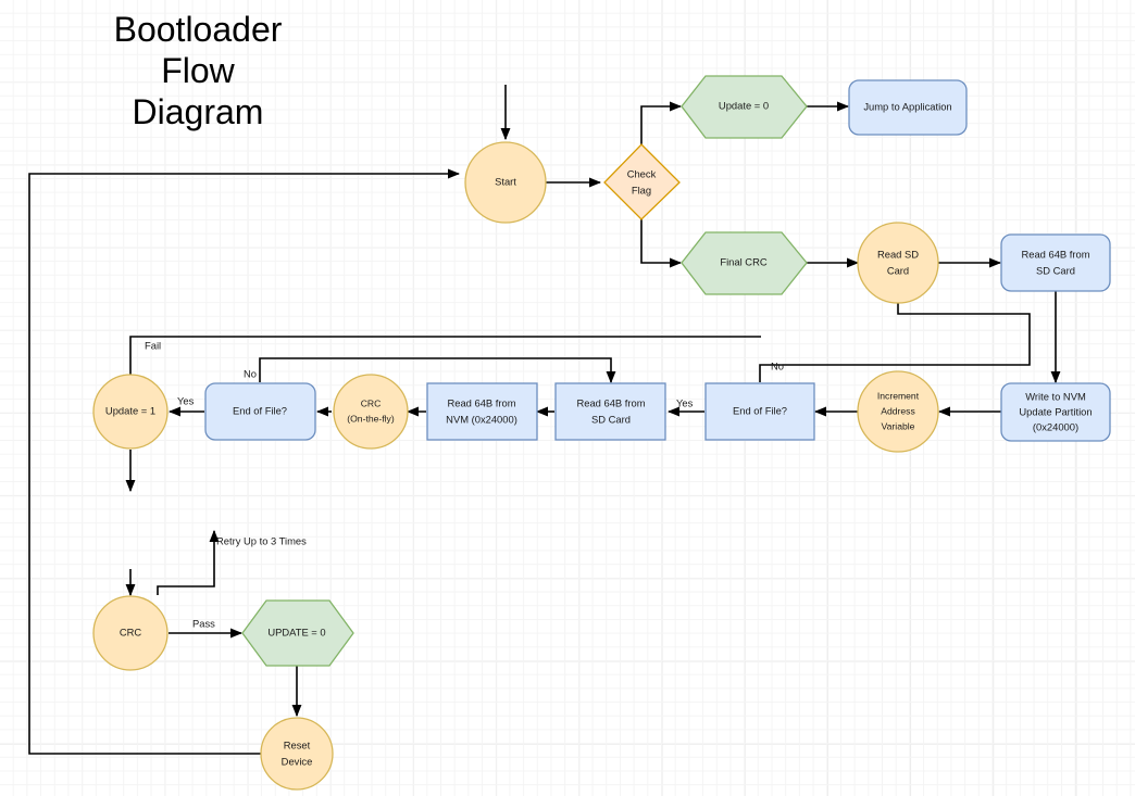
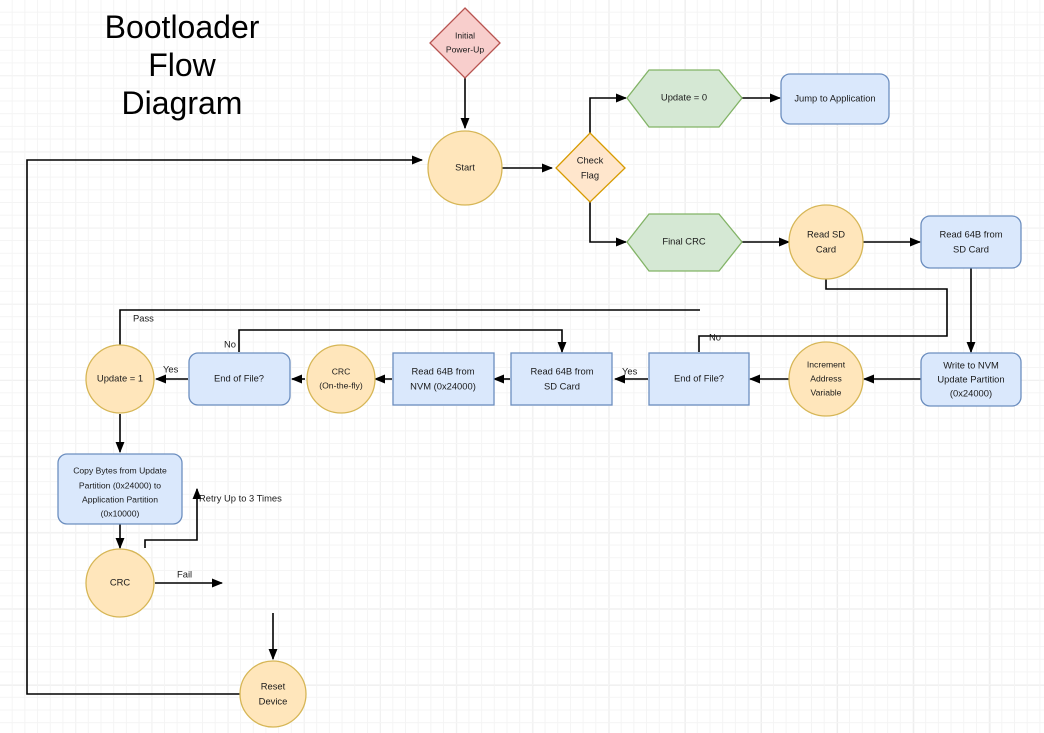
  Bootloader
  Flow
  Diagram
- Fail
+ Pass
  No
  No
  Yes
  Yes
- Pass
+ Fail
  Retry Up to 3 Times
+ Initial
+ Power-Up
  Start
  Check
  Flag
  Update = 0
  Jump to Application
  Final CRC
  Read SD
  Card
  Read 64B from
  SD Card
  Write to NVM
  Update Partition
  (0x24000)
  Increment
  Address
  Variable
  End of File?
  Read 64B from
  SD Card
  Read 64B from
  NVM (0x24000)
  CRC
  (On-the-fly)
  End of File?
  Update = 1
+ Copy Bytes from Update
+ Partition (0x24000) to
+ Application Partition
+ (0x10000)
  CRC
- UPDATE = 0
  Reset
  Device
